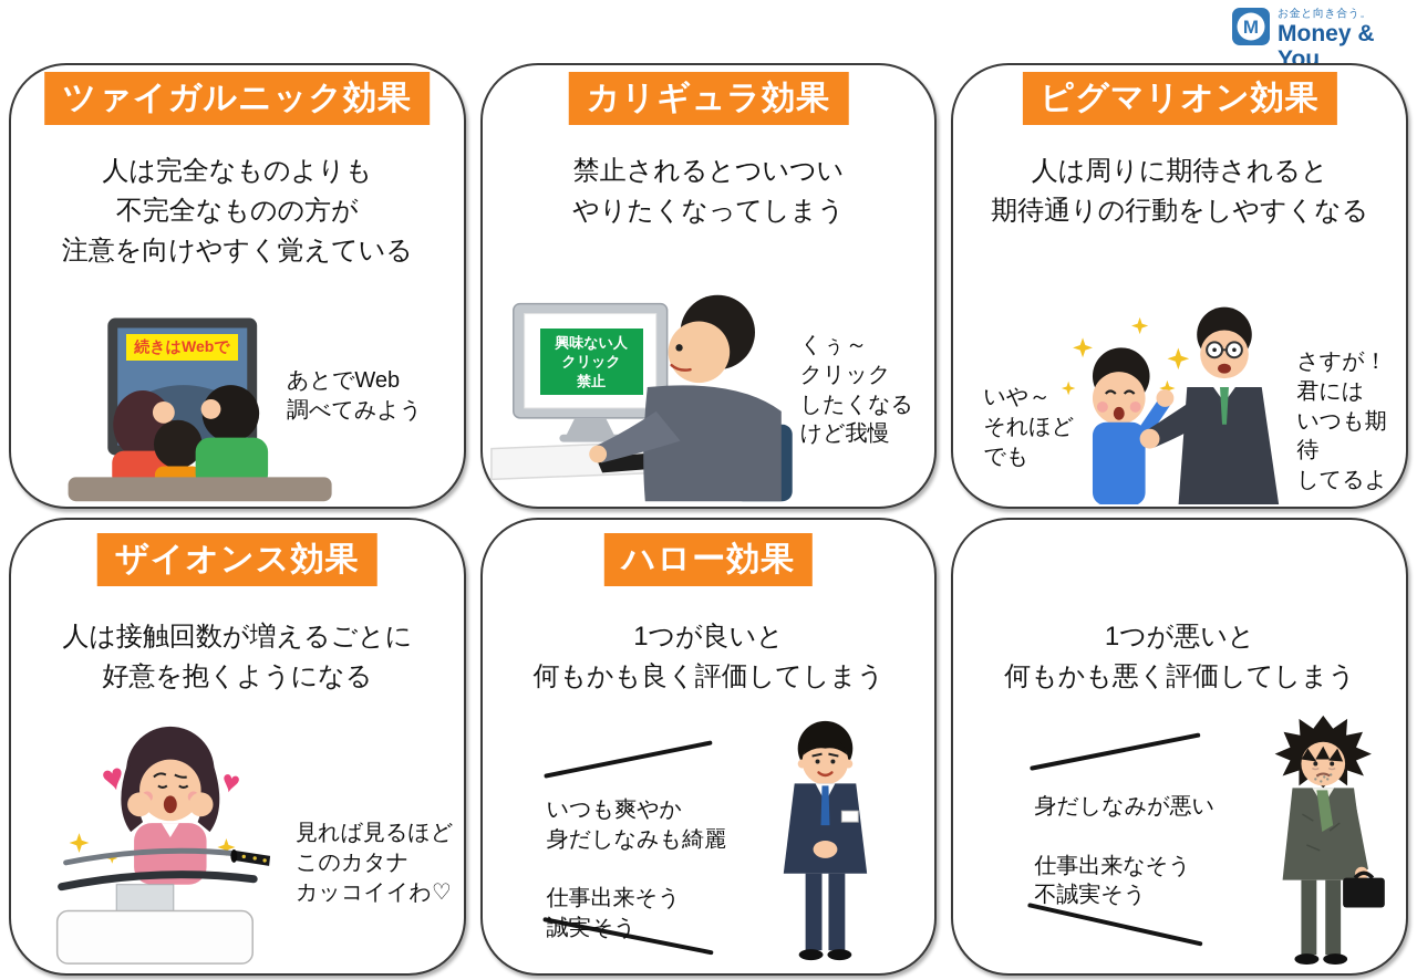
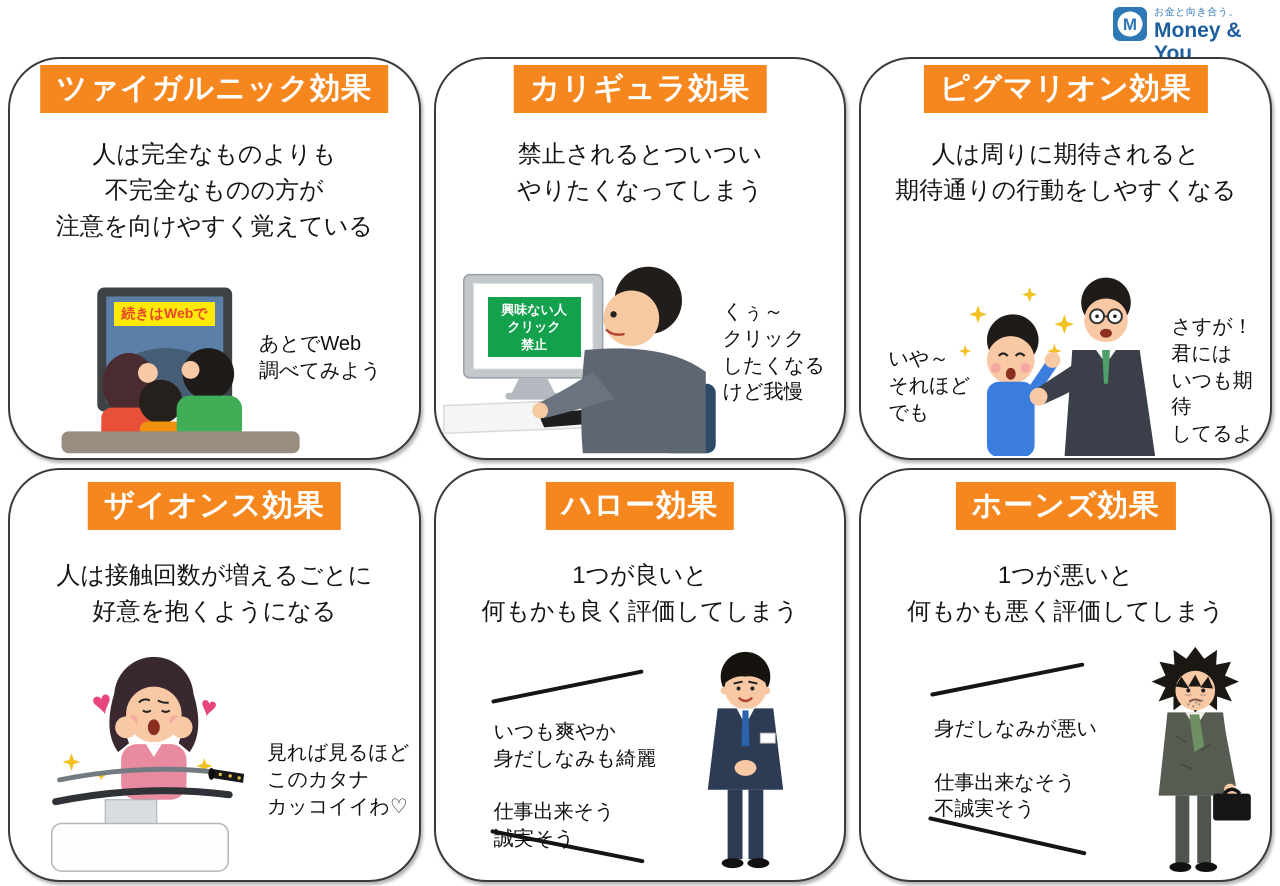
  M
  お金と向き合う。
  Money & You
  ツァイガルニック効果
  人は完全なものよりも
  不完全なものの方が
  注意を向けやすく覚えている
  続きはWebで
  あとでWeb
  調べてみよう
  カリギュラ効果
  禁止されるとついつい
  やりたくなってしまう
  興味ない人
  クリック
  禁止
  くぅ～
  クリック
  したくなる
  けど我慢
  ピグマリオン効果
  人は周りに期待されると
  期待通りの行動をしやすくなる
  いや～
  それほど
  でも
  さすが！
  君には
  いつも期待
  してるよ
  ザイオンス効果
  人は接触回数が増えるごとに
  好意を抱くようになる
  見れば見るほど
  このカタナ
  カッコイイわ♡
  ハロー効果
  1つが良いと
  何もかも良く評価してしまう
  いつも爽やか
  身だしなみも綺麗
  仕事出来そう
  誠実そう
+ ホーンズ効果
  1つが悪いと
  何もかも悪く評価してしまう
  身だしなみが悪い
  仕事出来なそう
  不誠実そう
